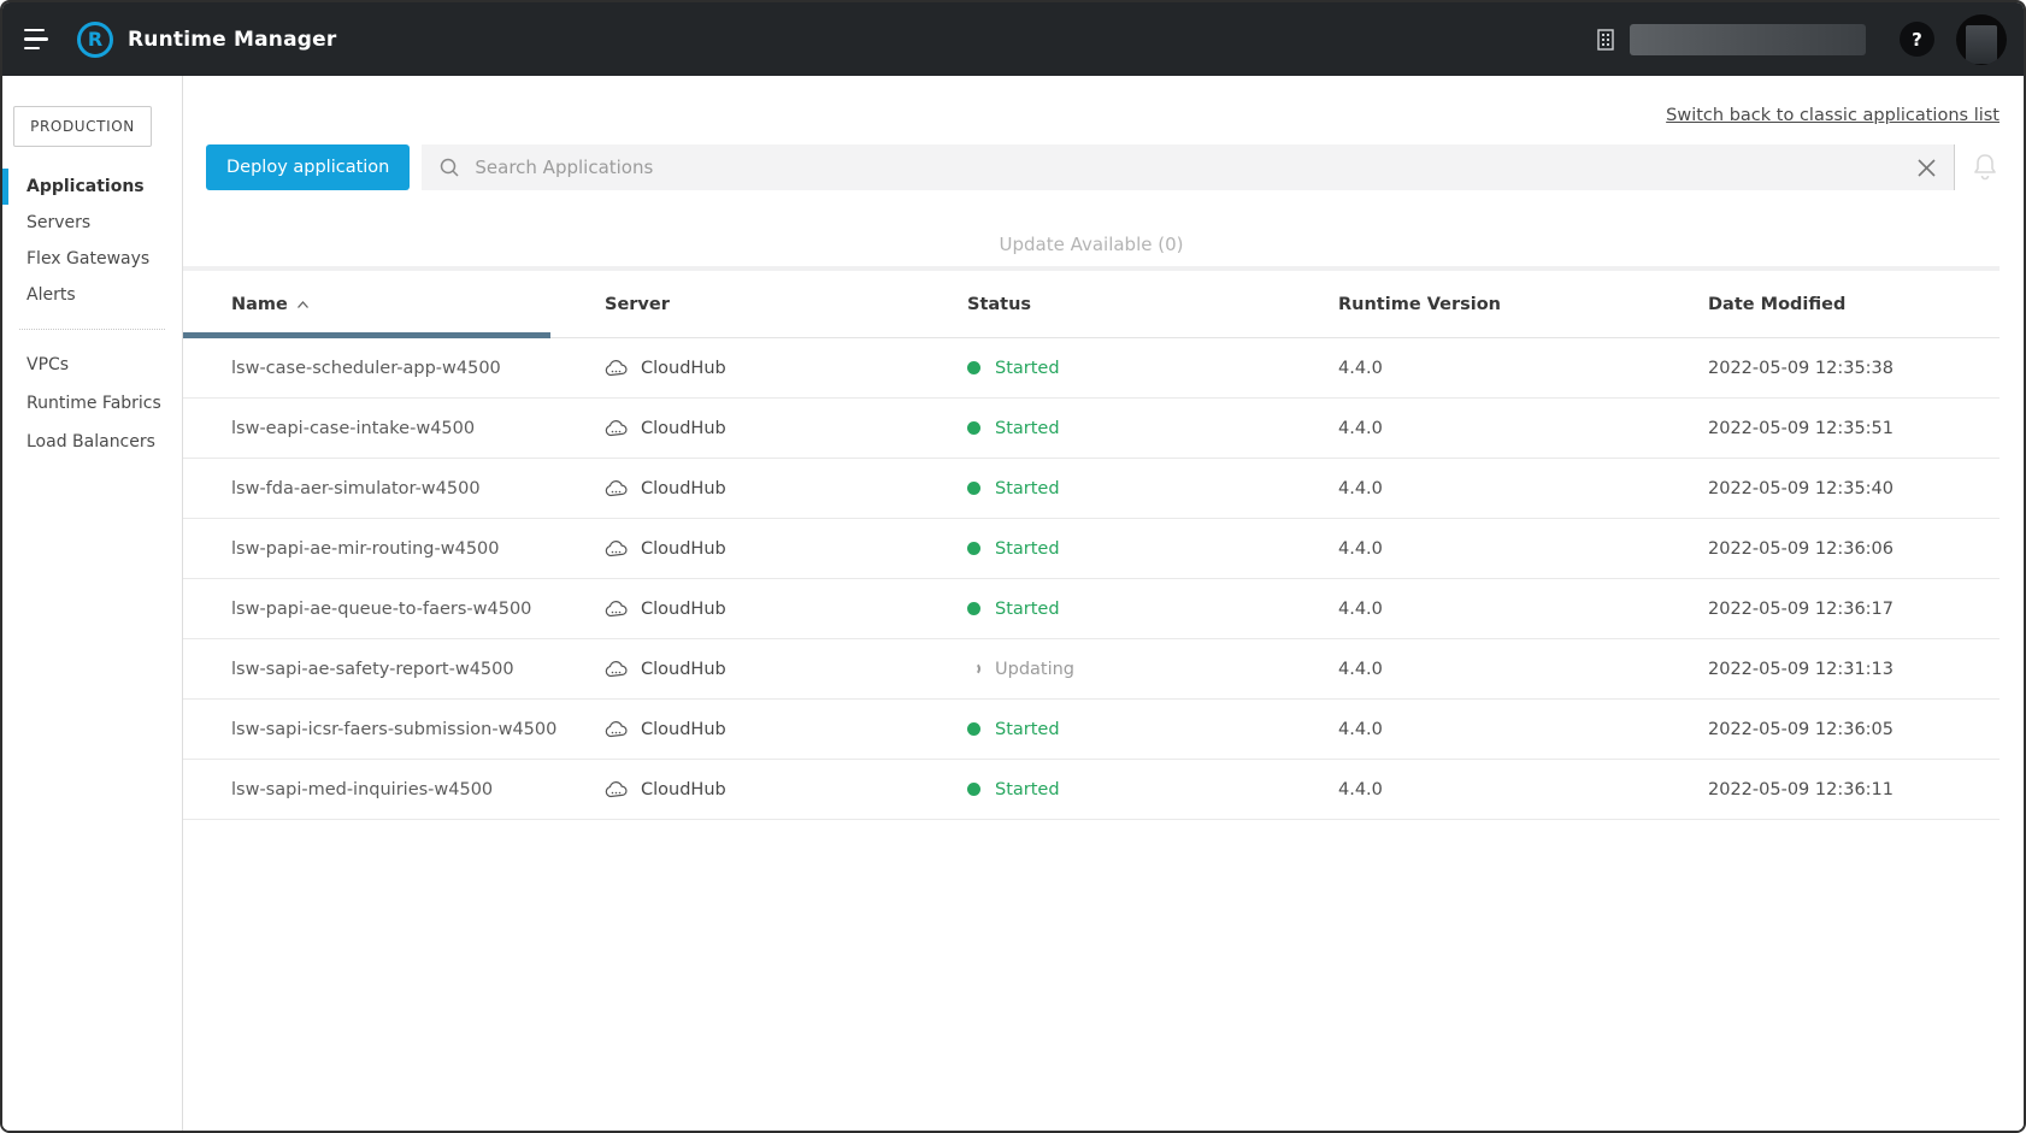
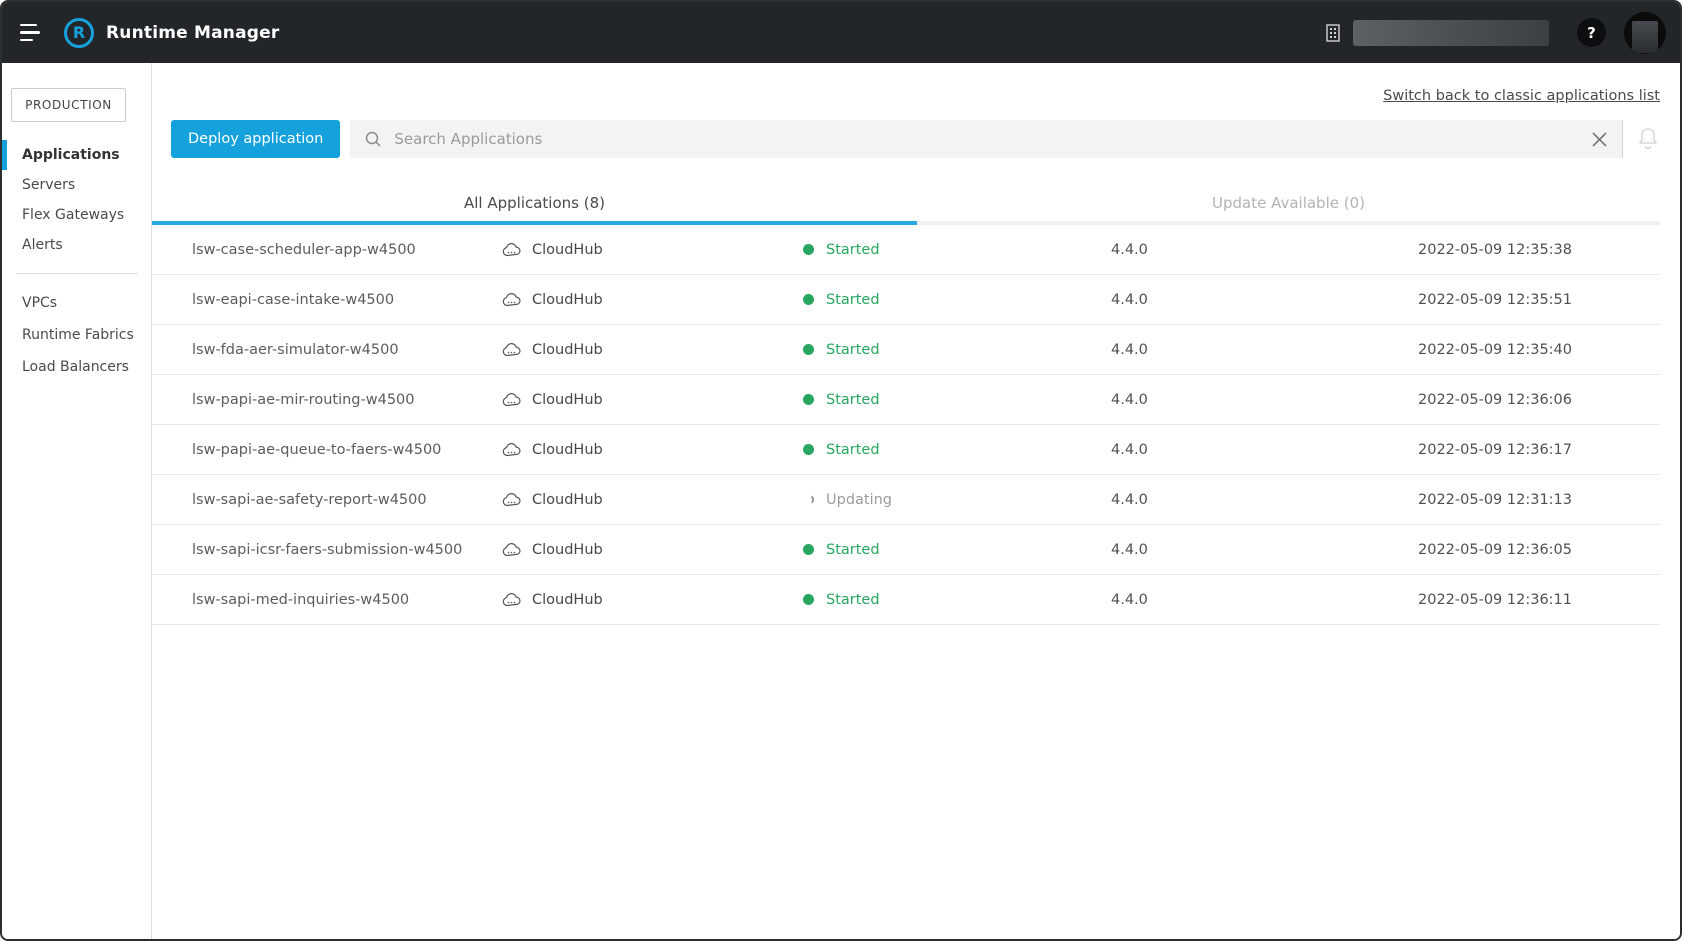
  R
  Runtime Manager
  ?
  PRODUCTION
  Applications
  Servers
  Flex Gateways
  Alerts
  VPCs
  Runtime Fabrics
  Load Balancers
  Switch back to classic applications list
  Deploy application
  Search Applications
+ All Applications (8)
  Update Available (0)
- Name
- Server
- Status
- Runtime Version
- Date Modified
  lsw-case-scheduler-app-w4500
  CloudHub
  Started
  4.4.0
  2022-05-09 12:35:38
  lsw-eapi-case-intake-w4500
  CloudHub
  Started
  4.4.0
  2022-05-09 12:35:51
  lsw-fda-aer-simulator-w4500
  CloudHub
  Started
  4.4.0
  2022-05-09 12:35:40
  lsw-papi-ae-mir-routing-w4500
  CloudHub
  Started
  4.4.0
  2022-05-09 12:36:06
  lsw-papi-ae-queue-to-faers-w4500
  CloudHub
  Started
  4.4.0
  2022-05-09 12:36:17
  lsw-sapi-ae-safety-report-w4500
  CloudHub
  Updating
  4.4.0
  2022-05-09 12:31:13
  lsw-sapi-icsr-faers-submission-w4500
  CloudHub
  Started
  4.4.0
  2022-05-09 12:36:05
  lsw-sapi-med-inquiries-w4500
  CloudHub
  Started
  4.4.0
  2022-05-09 12:36:11
